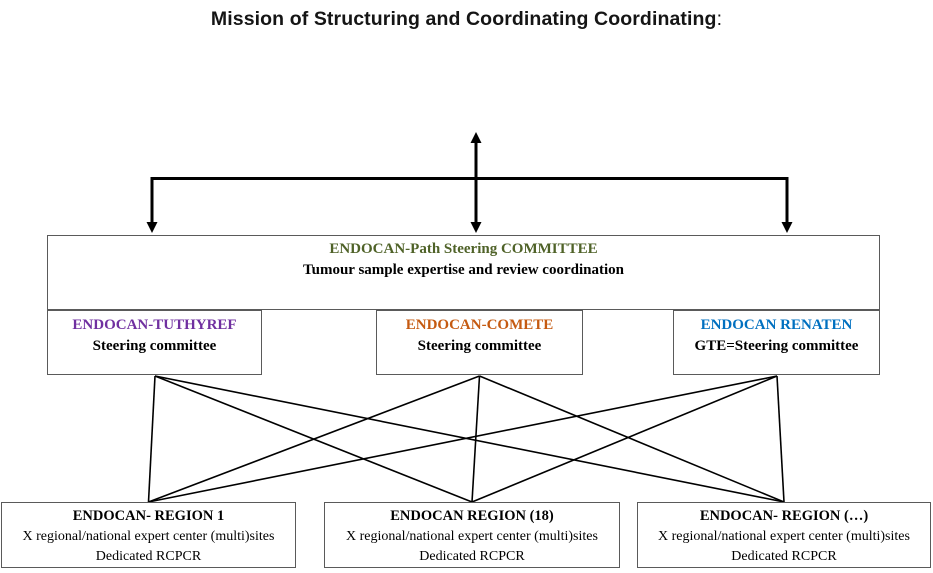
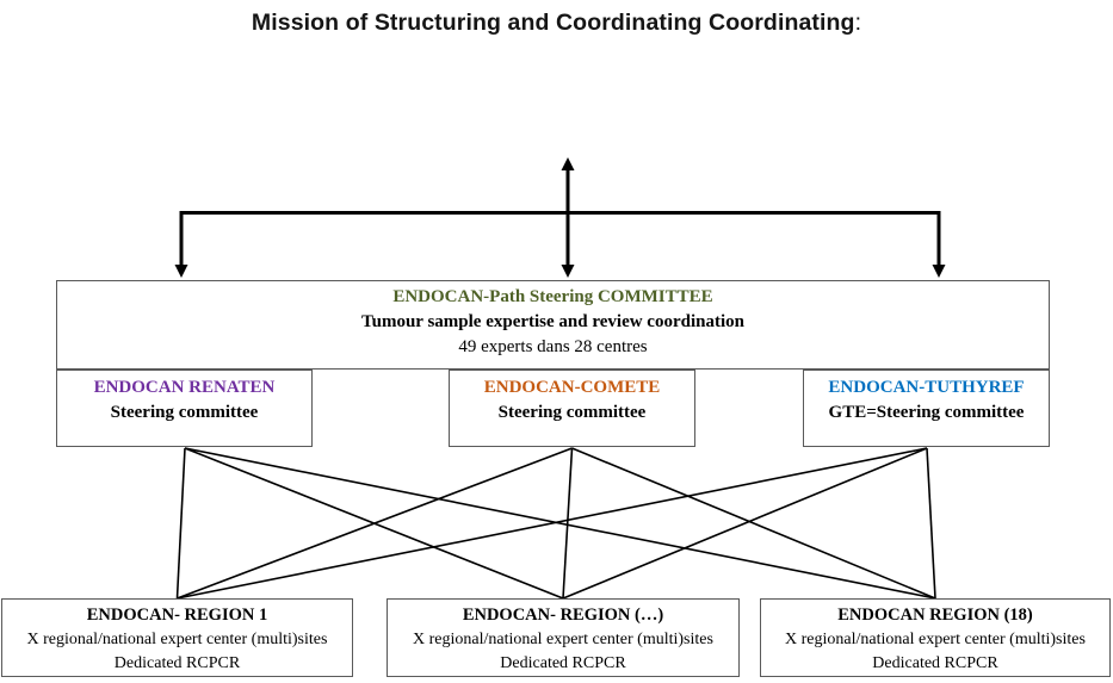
  Mission of Structuring and Coordinating Coordinating:
  ENDOCAN-Path Steering COMMITTEE
  Tumour sample expertise and review coordination
+ 49 experts dans 28 centres
- ENDOCAN-TUTHYREF
+ ENDOCAN RENATEN
  Steering committee
  ENDOCAN-COMETE
  Steering committee
- ENDOCAN RENATEN
+ ENDOCAN-TUTHYREF
  GTE=Steering committee
  ENDOCAN- REGION 1
  X regional/national expert center (multi)sites
  Dedicated RCPCR
- ENDOCAN REGION (18)
+ ENDOCAN- REGION (…)
  X regional/national expert center (multi)sites
  Dedicated RCPCR
- ENDOCAN- REGION (…)
+ ENDOCAN REGION (18)
  X regional/national expert center (multi)sites
  Dedicated RCPCR
